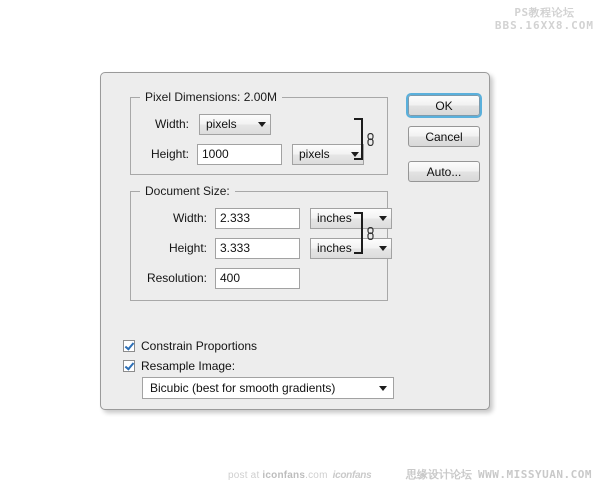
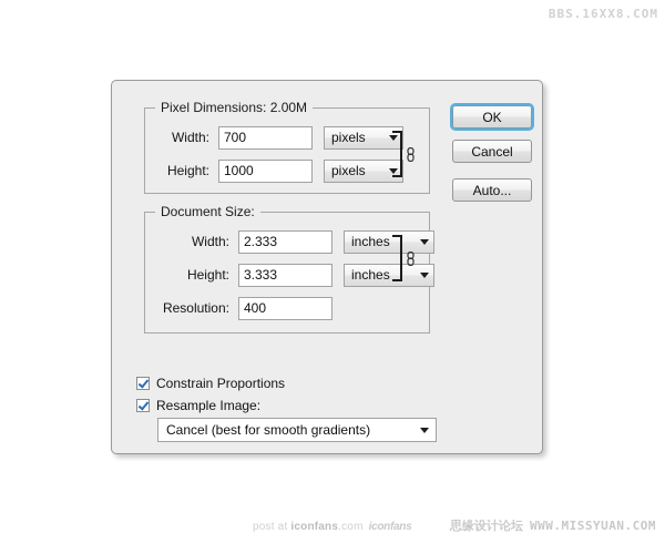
- PS教程论坛
  BBS.16XX8.COM
  Pixel Dimensions: 2.00M
  Width:
+ 700
  pixels
  Height:
  1000
  pixels
  Document Size:
  Width:
  2.333
  inches
  Height:
  3.333
  inches
  Resolution:
  400
  Constrain Proportions
  Resample Image:
- Bicubic (best for smooth gradients)
+ Cancel (best for smooth gradients)
  OK
  Cancel
  Auto...
  post at iconfans.com iconfans
  思缘设计论坛 WWW.MISSYUAN.COM
